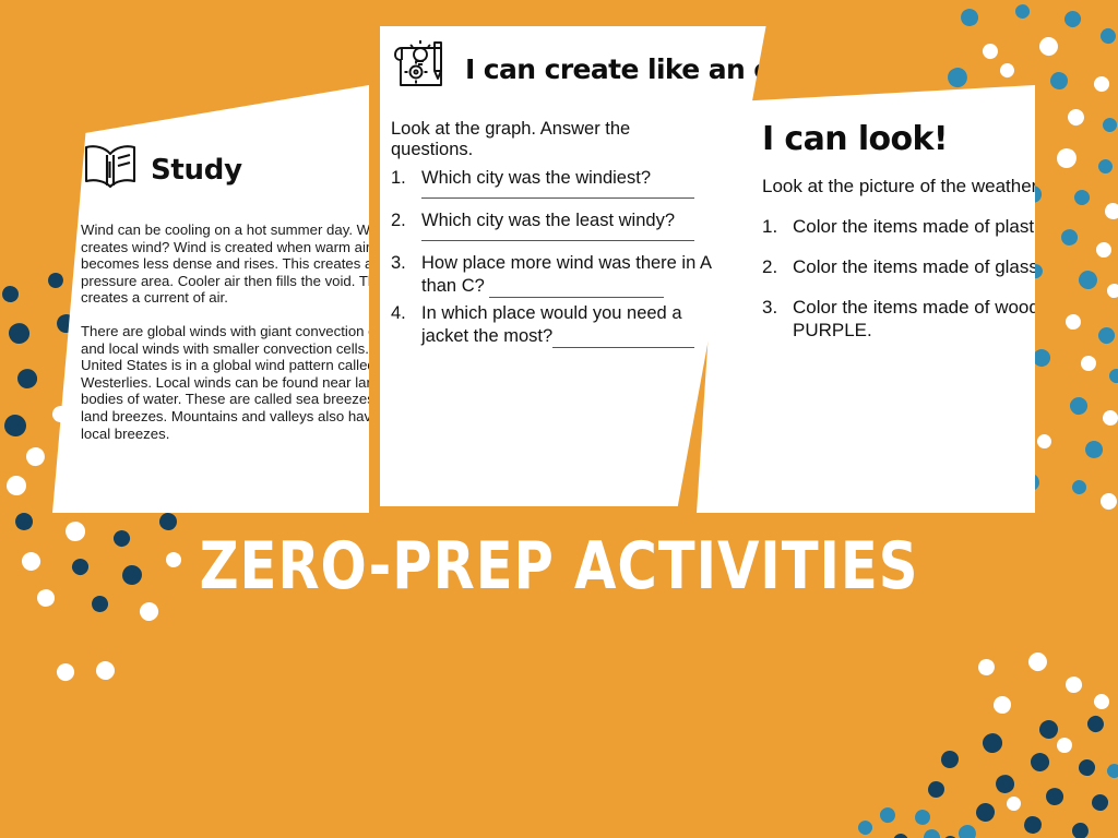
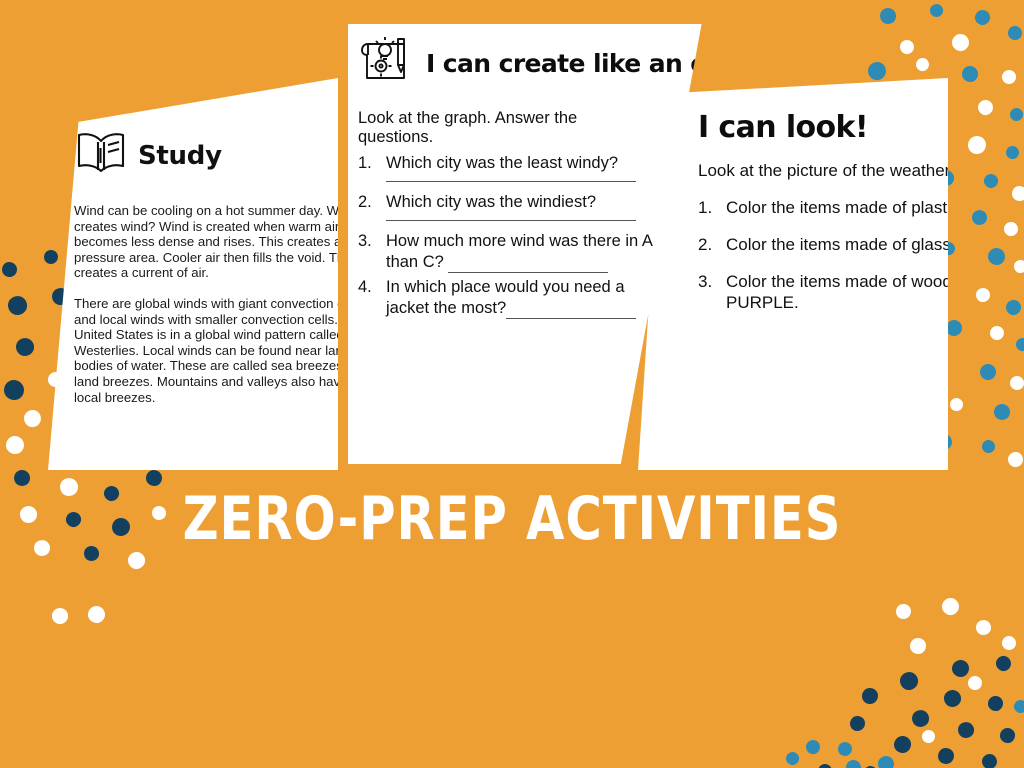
  Study
  Wind can be cooling on a hot summer day. W creates wind? Wind is created when warm air becomes less dense and rises. This creates apressure area. Cooler air then fills the void. T creates a current of air.
  There are global winds with giant convection and local winds with smaller convection cells. United States is in a global wind pattern calle Westerlies. Local winds can be found near lar bodies of water. These are called sea breeze land breezes. Mountains and valleys also hav local breezes.
  Look at the graph. Answer the questions.
  1.
- Which city was the windiest?
+ Which city was the least windy?
  2.
- Which city was the least windy?
+ Which city was the windiest?
  3.
- How place more wind was there in A than C?
+ How much more wind was there in A than C?
  4.
  In which place would you need a jacket the most?
  I can look!
  Look at the picture of the weather
  1.
  Color the items made of plast
  2.
  Color the items made of glass
  3.
  Color the items made of wood PURPLE.
  ZERO-PREP ACTIVITIES
